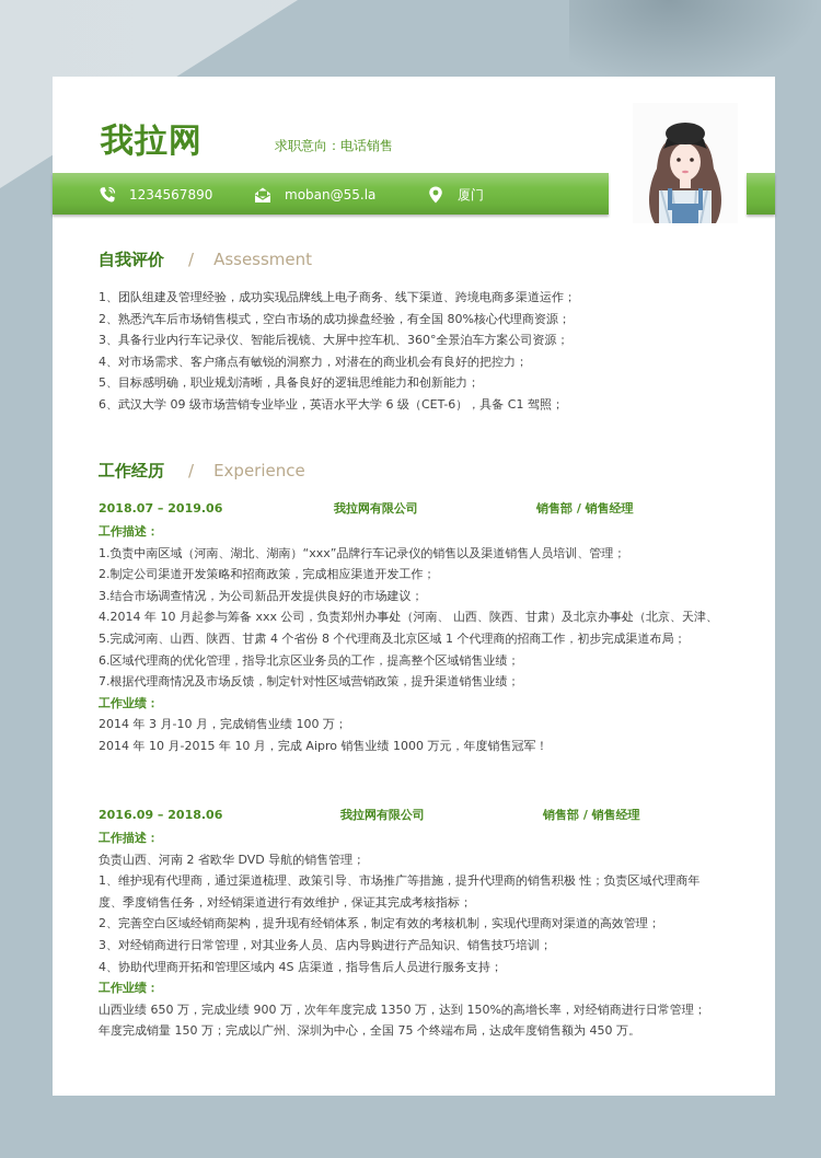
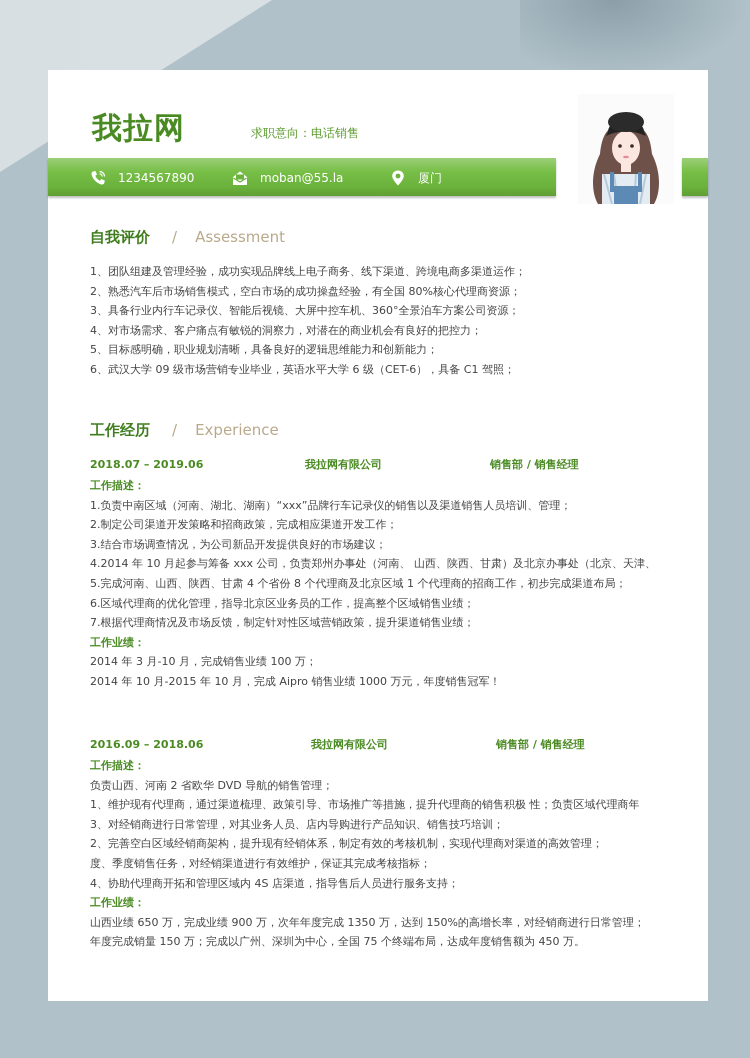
  我拉网
  求职意向：电话销售
  1234567890
  moban@55.la
  厦门
  自我评价
  /
  Assessment
  1、团队组建及管理经验，成功实现品牌线上电子商务、线下渠道、跨境电商多渠道运作；
  2、熟悉汽车后市场销售模式，空白市场的成功操盘经验，有全国 80%核心代理商资源；
  3、具备行业内行车记录仪、智能后视镜、大屏中控车机、360°全景泊车方案公司资源；
  4、对市场需求、客户痛点有敏锐的洞察力，对潜在的商业机会有良好的把控力；
  5、目标感明确，职业规划清晰，具备良好的逻辑思维能力和创新能力；
  6、武汉大学 09 级市场营销专业毕业，英语水平大学 6 级（CET-6），具备 C1 驾照；
  工作经历
  /
  Experience
  2018.07 – 2019.06
  我拉网有限公司
  销售部 / 销售经理
  工作描述：
  1.负责中南区域（河南、湖北、湖南）“xxx”品牌行车记录仪的销售以及渠道销售人员培训、管理；
  2.制定公司渠道开发策略和招商政策，完成相应渠道开发工作；
  3.结合市场调查情况，为公司新品开发提供良好的市场建议；
  4.2014 年 10 月起参与筹备 xxx 公司，负责郑州办事处（河南、 山西、陕西、甘肃）及北京办事处（北京、天津、
  5.完成河南、山西、陕西、甘肃 4 个省份 8 个代理商及北京区域 1 个代理商的招商工作，初步完成渠道布局；
  6.区域代理商的优化管理，指导北京区业务员的工作，提高整个区域销售业绩；
  7.根据代理商情况及市场反馈，制定针对性区域营销政策，提升渠道销售业绩；
  工作业绩：
  2014 年 3 月-10 月，完成销售业绩 100 万；
  2014 年 10 月-2015 年 10 月，完成 Aipro 销售业绩 1000 万元，年度销售冠军！
  2016.09 – 2018.06
  我拉网有限公司
  销售部 / 销售经理
  工作描述：
  负责山西、河南 2 省欧华 DVD 导航的销售管理；
  1、维护现有代理商，通过渠道梳理、政策引导、市场推广等措施，提升代理商的销售积极 性；负责区域代理商年
- 度、季度销售任务，对经销渠道进行有效维护，保证其完成考核指标；
+ 3、对经销商进行日常管理，对其业务人员、店内导购进行产品知识、销售技巧培训；
  2、完善空白区域经销商架构，提升现有经销体系，制定有效的考核机制，实现代理商对渠道的高效管理；
- 3、对经销商进行日常管理，对其业务人员、店内导购进行产品知识、销售技巧培训；
+ 度、季度销售任务，对经销渠道进行有效维护，保证其完成考核指标；
  4、协助代理商开拓和管理区域内 4S 店渠道，指导售后人员进行服务支持；
  工作业绩：
  山西业绩 650 万，完成业绩 900 万，次年年度完成 1350 万，达到 150%的高增长率，对经销商进行日常管理；
  年度完成销量 150 万；完成以广州、深圳为中心，全国 75 个终端布局，达成年度销售额为 450 万。
